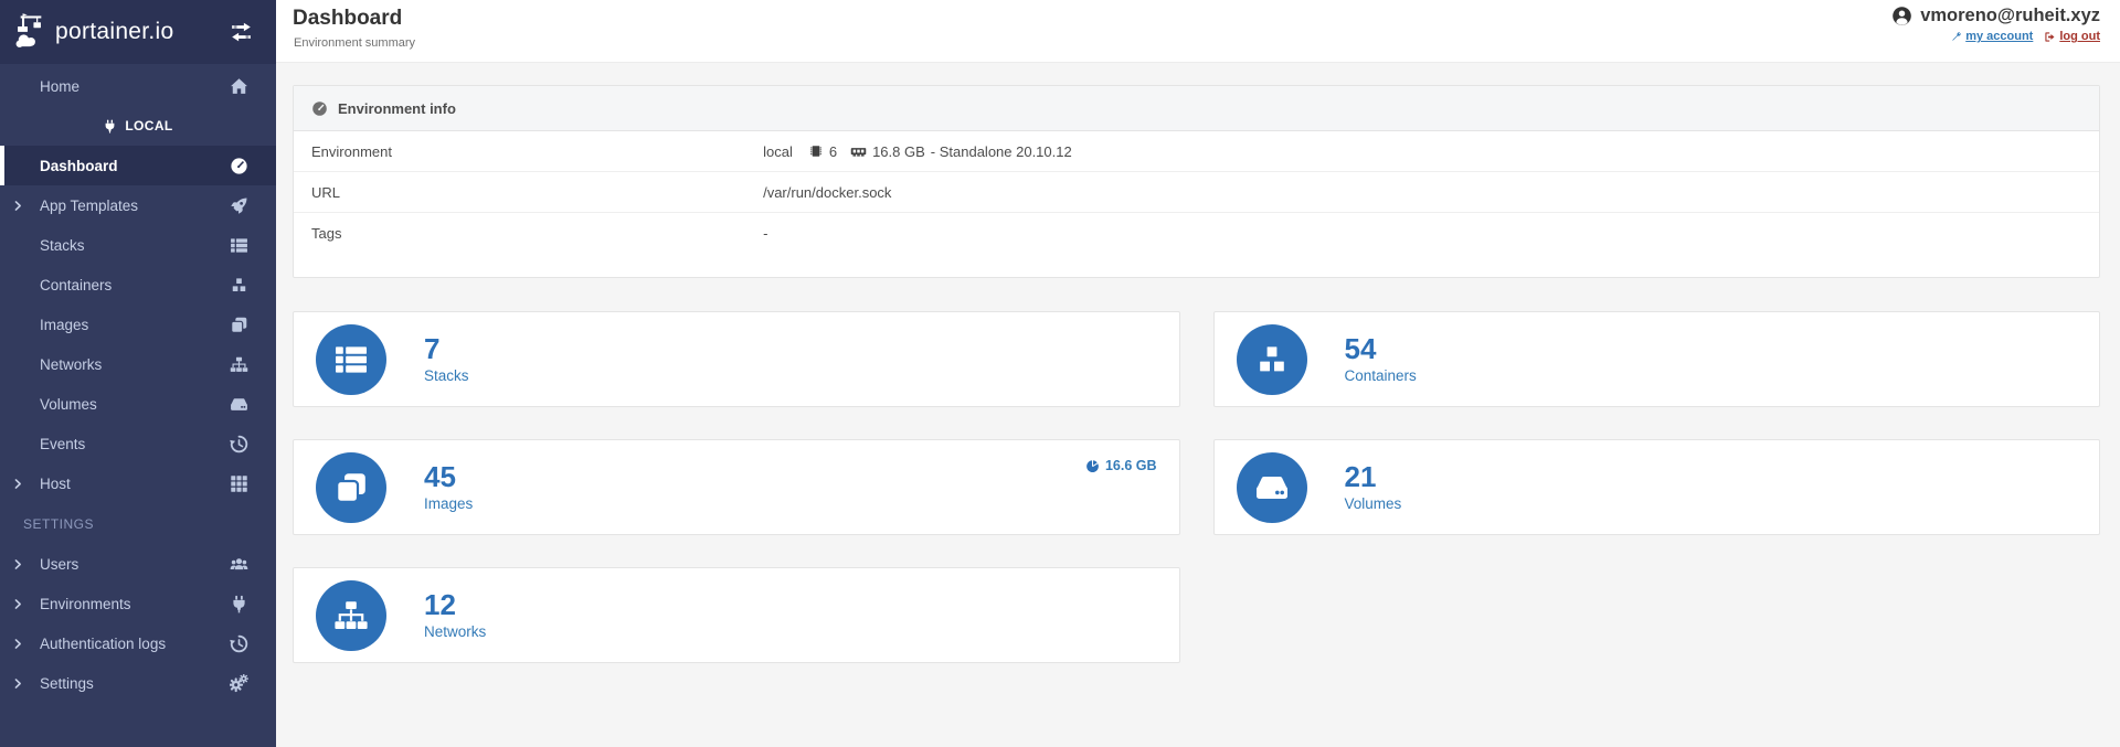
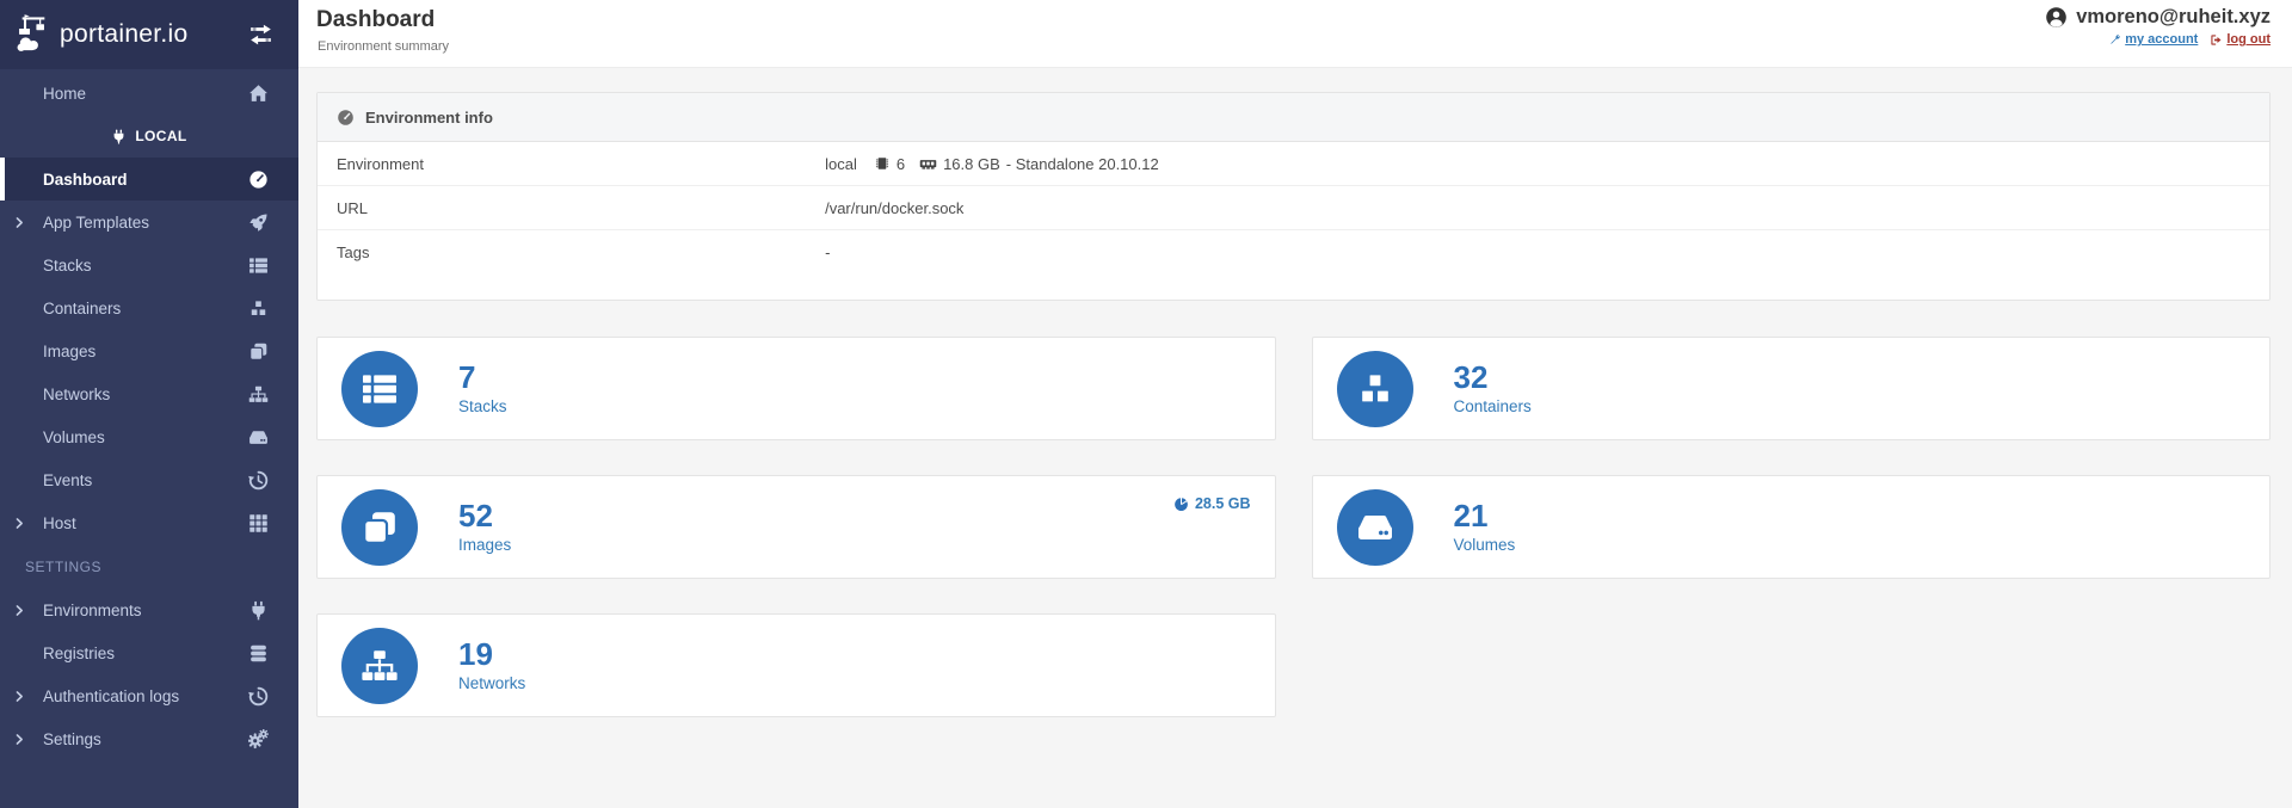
  portainer.io
  Home
  LOCAL
  Dashboard
  App Templates
  Stacks
  Containers
  Images
  Networks
  Volumes
  Events
  Host
  SETTINGS
- Users
  Environments
+ Registries
  Authentication logs
  Settings
  Dashboard
  Environment summary
  vmoreno@ruheit.xyz
  my account
  log out
  Environment info
  Environment
  local
  6
  16.8 GB
  - Standalone 20.10.12
  URL
  /var/run/docker.sock
  Tags
  -
  7
  Stacks
- 54
+ 32
  Containers
- 45
+ 52
  Images
- 16.6 GB
+ 28.5 GB
  21
  Volumes
- 12
+ 19
  Networks
